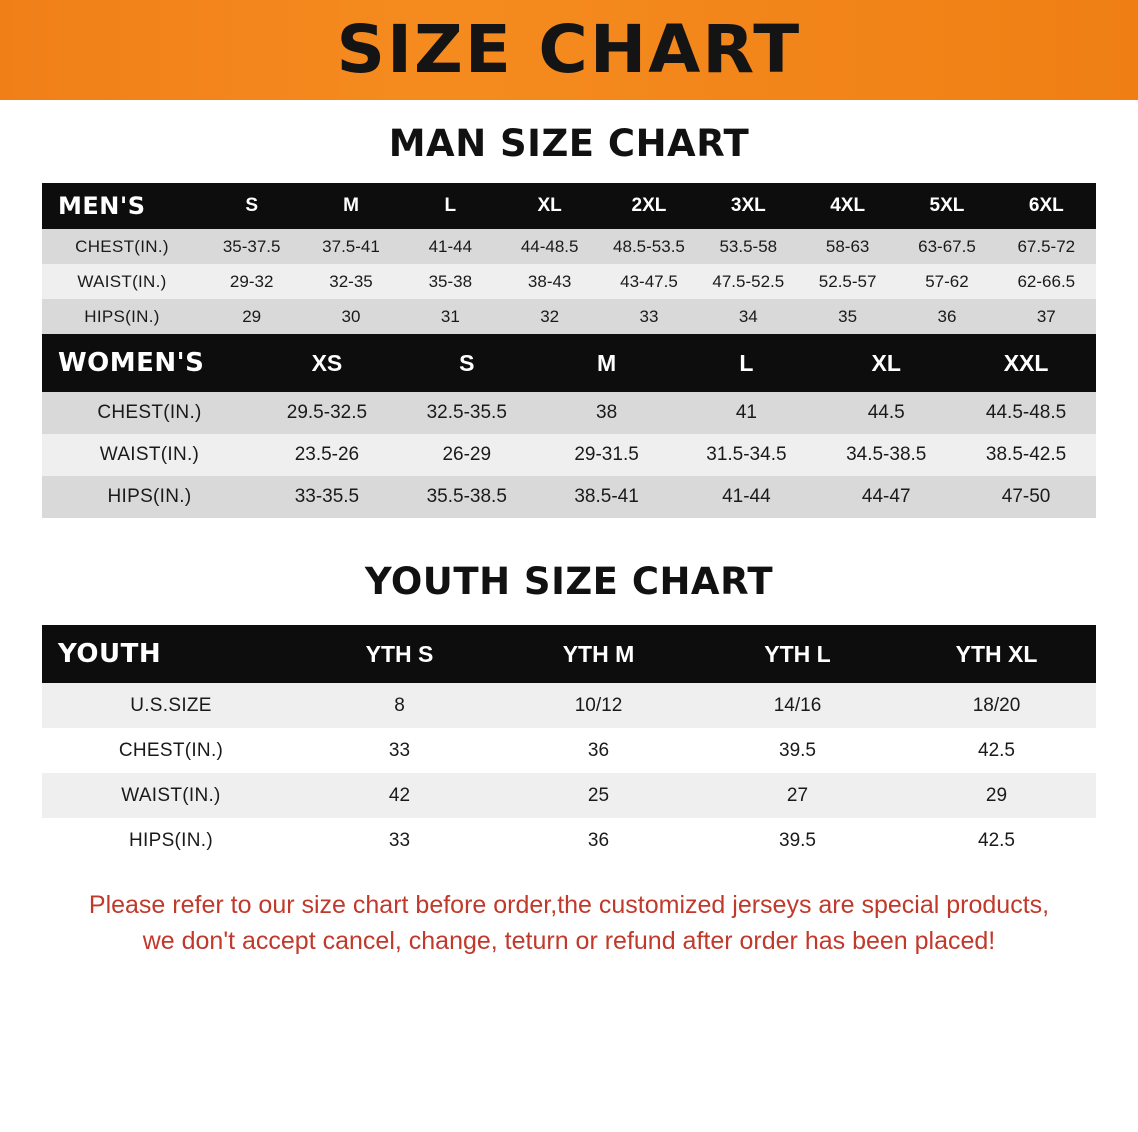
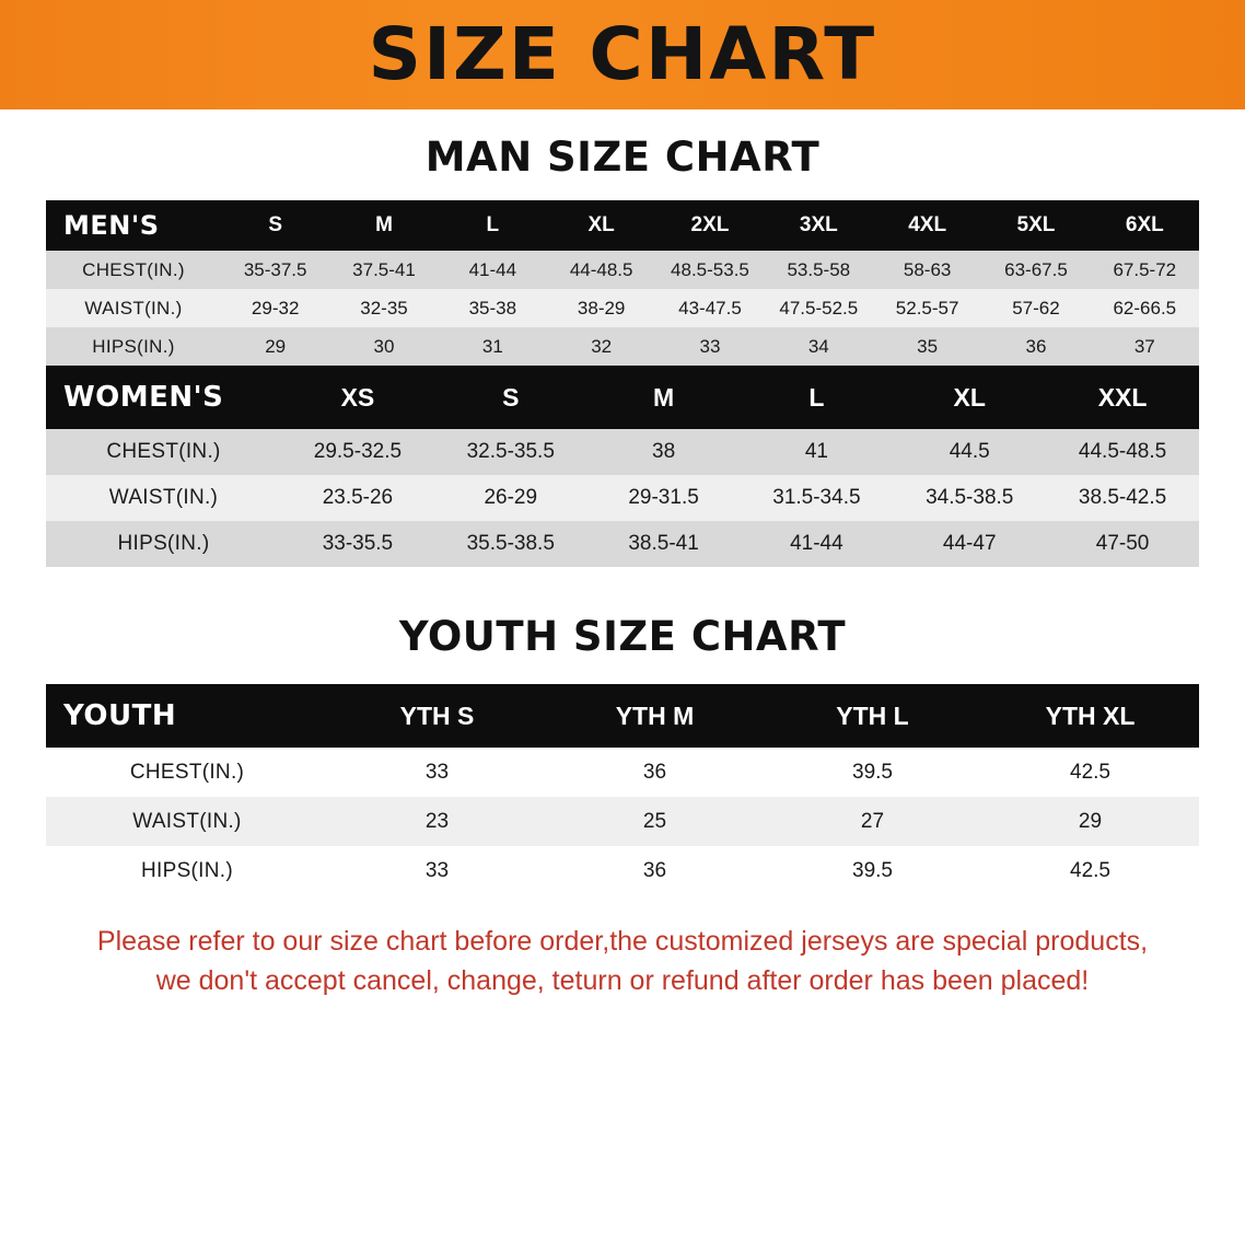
  SIZE CHART
  MAN SIZE CHART
  MEN'S	S	M	L	XL	2XL	3XL	4XL	5XL	6XL
  CHEST(IN.)	35-37.5	37.5-41	41-44	44-48.5	48.5-53.5	53.5-58	58-63	63-67.5	67.5-72
- WAIST(IN.)	29-32	32-35	35-38	38-43	43-47.5	47.5-52.5	52.5-57	57-62	62-66.5
+ WAIST(IN.)	29-32	32-35	35-38	38-29	43-47.5	47.5-52.5	52.5-57	57-62	62-66.5
  HIPS(IN.)	29	30	31	32	33	34	35	36	37
  WOMEN'S	XS	S	M	L	XL	XXL
  CHEST(IN.)	29.5-32.5	32.5-35.5	38	41	44.5	44.5-48.5
  WAIST(IN.)	23.5-26	26-29	29-31.5	31.5-34.5	34.5-38.5	38.5-42.5
  HIPS(IN.)	33-35.5	35.5-38.5	38.5-41	41-44	44-47	47-50
  YOUTH SIZE CHART
  YOUTH	YTH S	YTH M	YTH L	YTH XL
- U.S.SIZE	8	10/12	14/16	18/20
  CHEST(IN.)	33	36	39.5	42.5
- WAIST(IN.)	42	25	27	29
+ WAIST(IN.)	23	25	27	29
  HIPS(IN.)	33	36	39.5	42.5
  Please refer to our size chart before order,the customized jerseys are special products,
  we don't accept cancel, change, teturn or refund after order has been placed!
